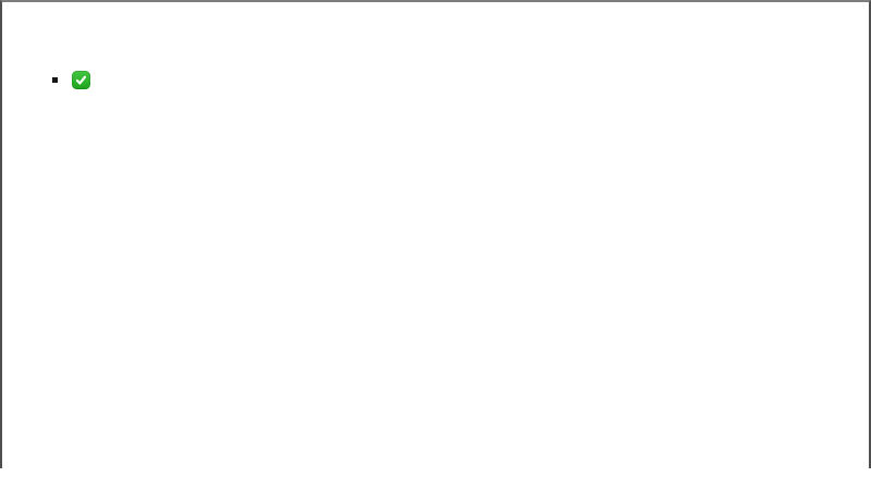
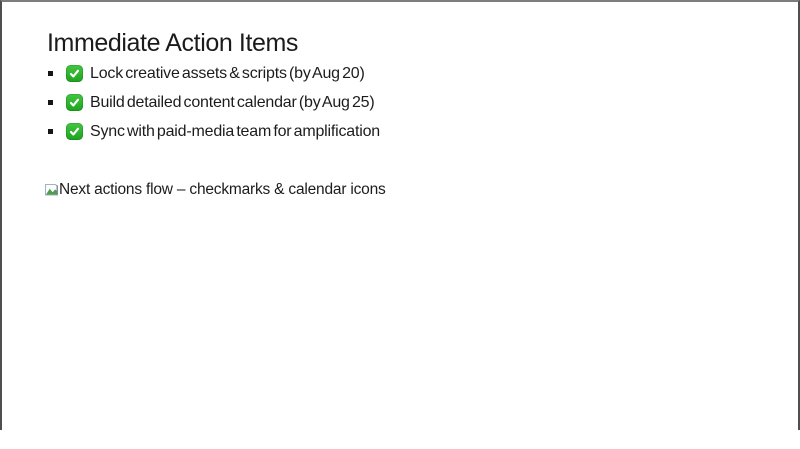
+ Immediate Action Items
+ Lock creative assets & scripts (by Aug 20)
+ Build detailed content calendar (by Aug 25)
+ Sync with paid-media team for amplification
+ Next actions flow – checkmarks & calendar icons
